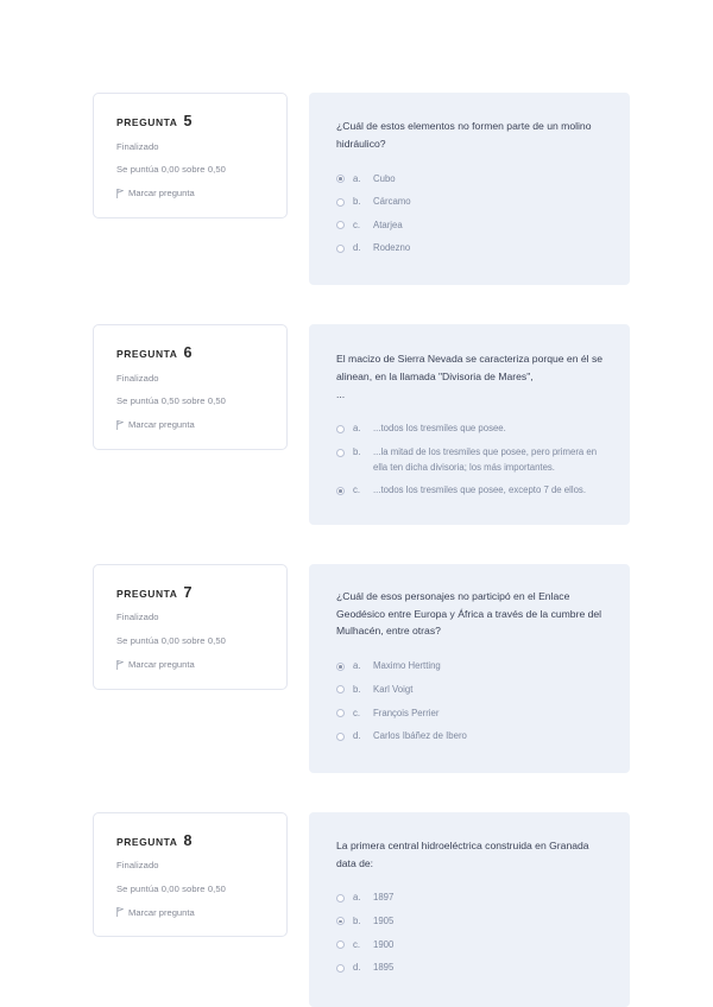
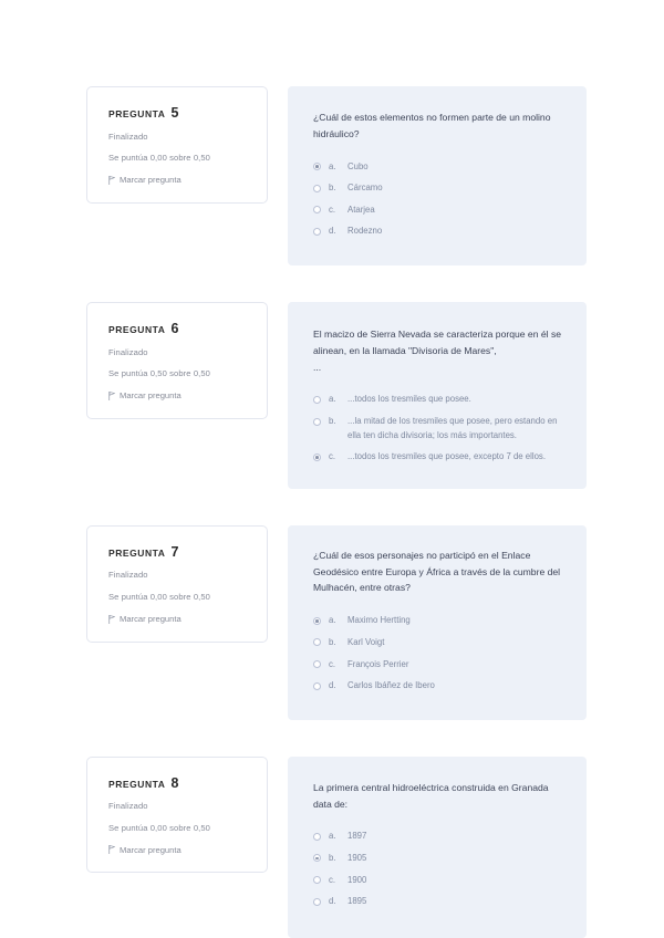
  PREGUNTA
  5
  Finalizado
  Se puntúa 0,00 sobre 0,50
  Marcar pregunta
  ¿Cuál de estos elementos no formen parte de un molino hidráulico?
  a.
  Cubo
  b.
  Cárcamo
  c.
  Atarjea
  d.
  Rodezno
  PREGUNTA
  6
  Finalizado
  Se puntúa 0,50 sobre 0,50
  Marcar pregunta
  El macizo de Sierra Nevada se caracteriza porque en él se alinean, en la llamada "Divisoria de Mares",
  ...
  a.
  ...todos los tresmiles que posee.
  b.
- ...la mitad de los tresmiles que posee, pero primera en ella ten dicha divisoria; los más importantes.
+ ...la mitad de los tresmiles que posee, pero estando en ella ten dicha divisoria; los más importantes.
  c.
  ...todos los tresmiles que posee, excepto 7 de ellos.
  PREGUNTA
  7
  Finalizado
  Se puntúa 0,00 sobre 0,50
  Marcar pregunta
  ¿Cuál de esos personajes no participó en el Enlace Geodésico entre Europa y África a través de la cumbre del Mulhacén, entre otras?
  a.
  Maximo Hertting
  b.
  Karl Voigt
  c.
  François Perrier
  d.
  Carlos Ibáñez de Ibero
  PREGUNTA
  8
  Finalizado
  Se puntúa 0,00 sobre 0,50
  Marcar pregunta
  La primera central hidroeléctrica construida en Granada data de:
  a.
  1897
  b.
  1905
  c.
  1900
  d.
  1895
